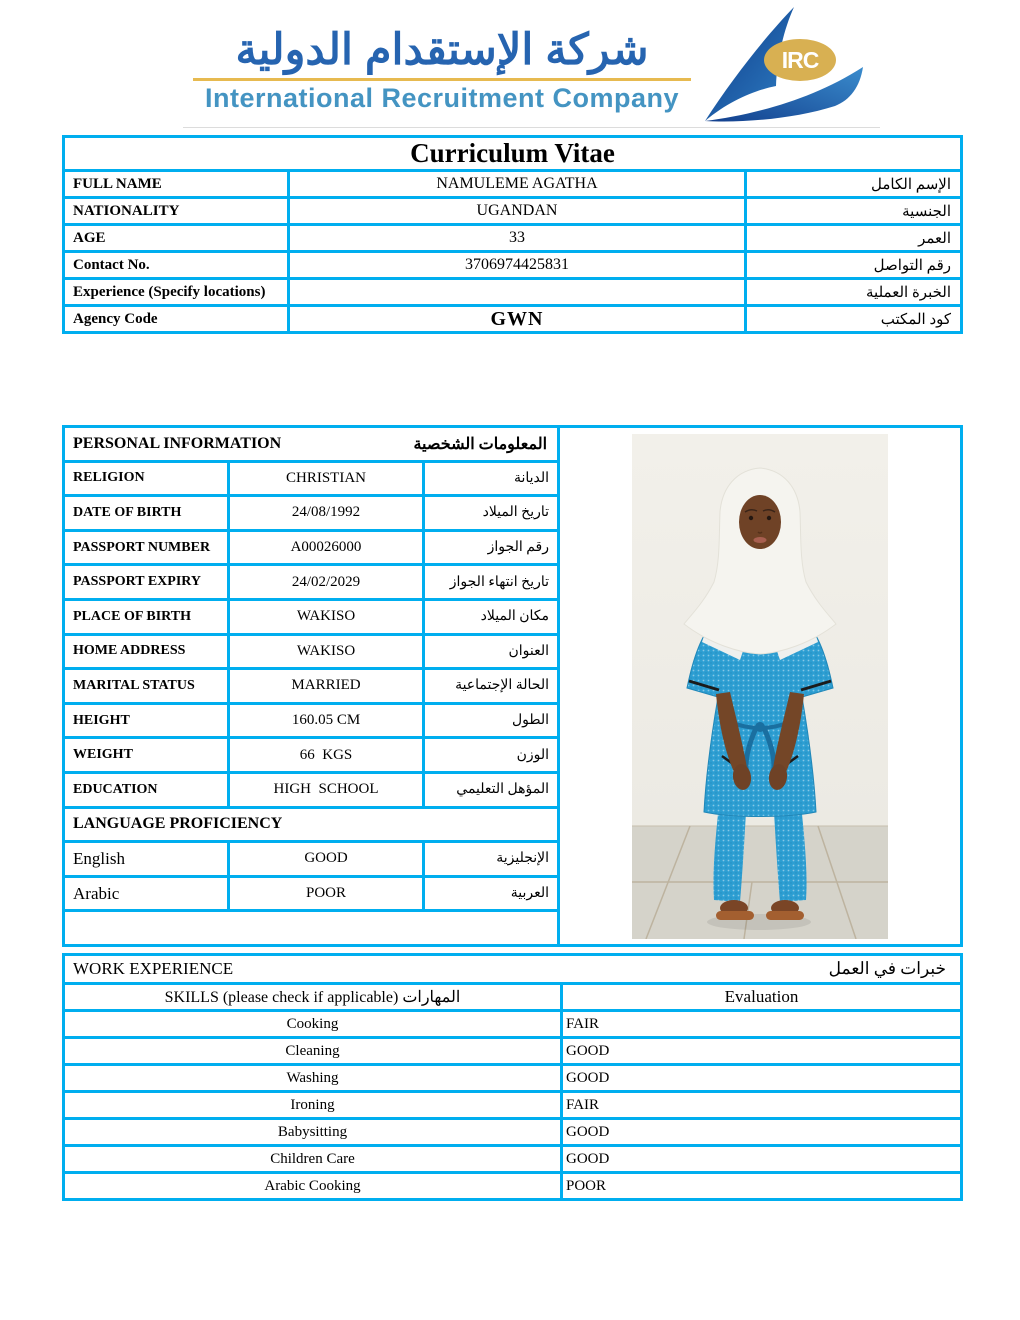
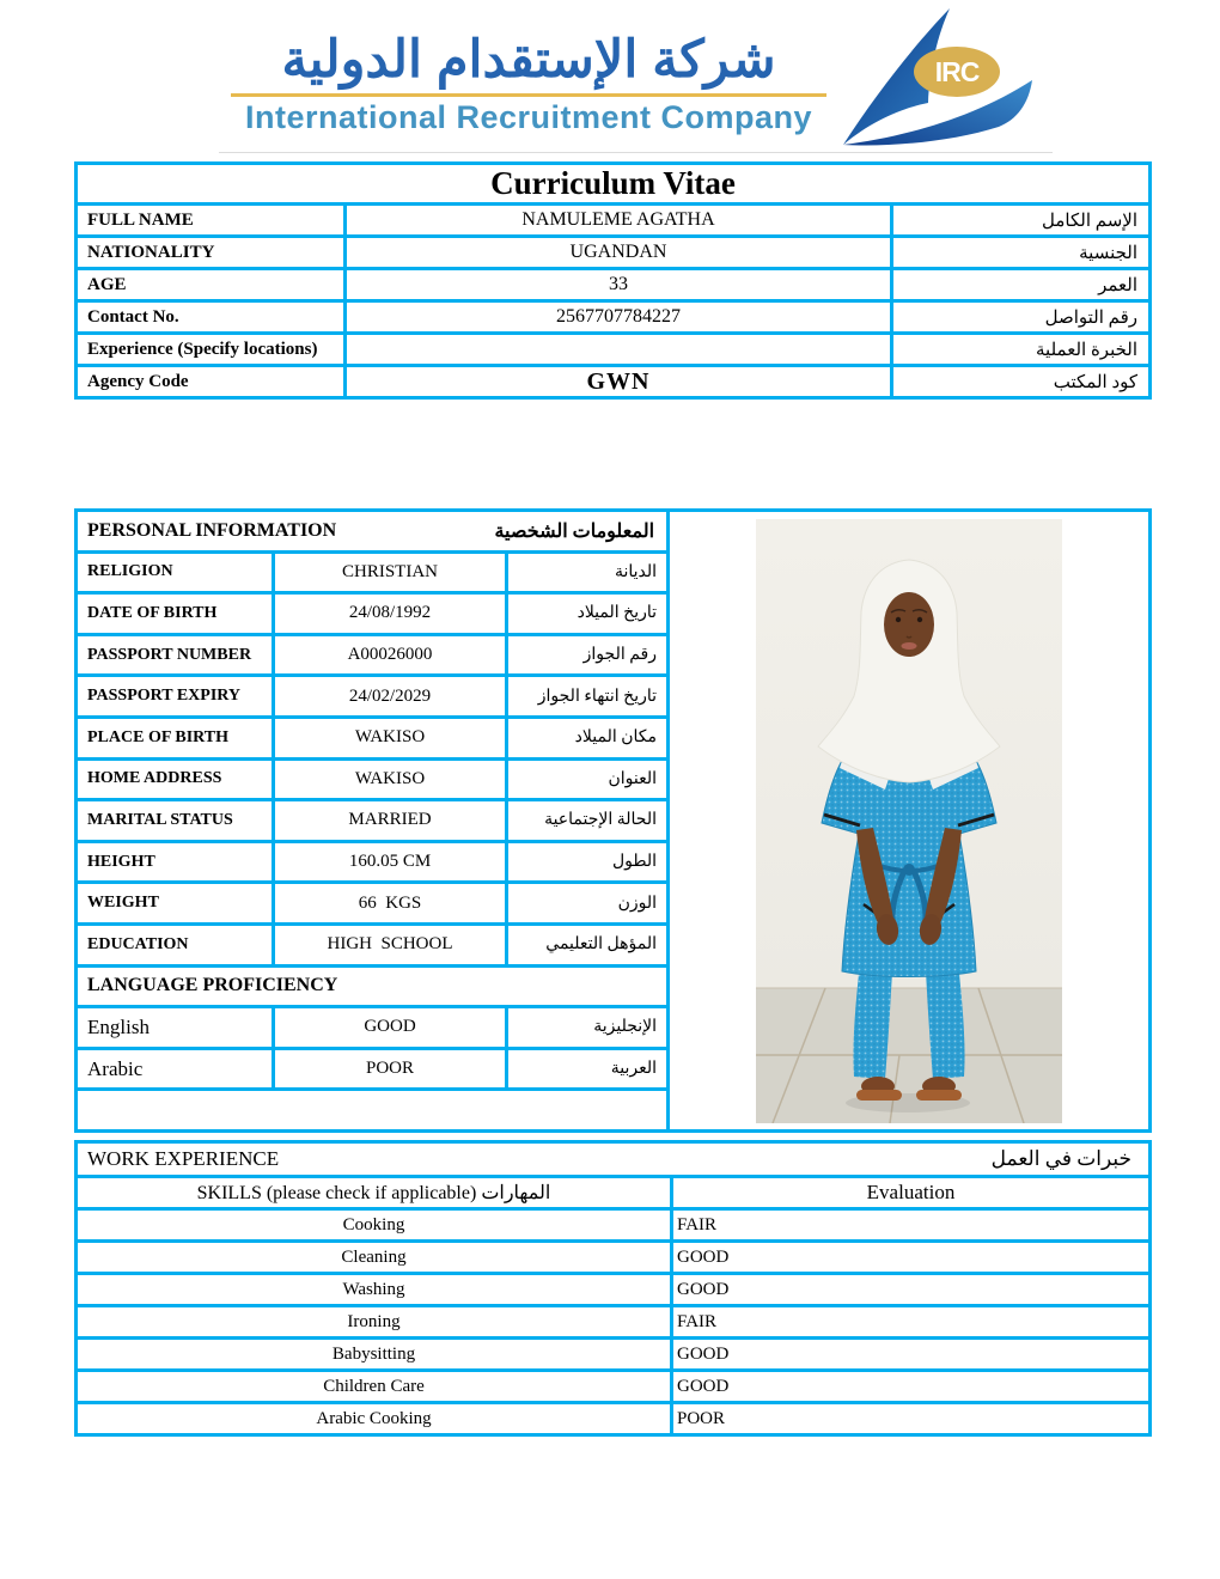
  شركة الإستقدام الدولية
  International Recruitment Company
  IRC
  Curriculum Vitae
  FULL NAME	NAMULEME AGATHA	الإسم الكامل
  NATIONALITY	UGANDAN	الجنسية
  AGE	33	العمر
- Contact No.	3706974425831	رقم التواصل
+ Contact No.	2567707784227	رقم التواصل
  Experience (Specify locations)		الخبرة العملية
  Agency Code	GWN	كود المكتب
  PERSONAL INFORMATION المعلومات الشخصية
  RELIGION	CHRISTIAN	الديانة
  DATE OF BIRTH	24/08/1992	تاريخ الميلاد
  PASSPORT NUMBER	A00026000	رقم الجواز
  PASSPORT EXPIRY	24/02/2029	تاريخ انتهاء الجواز
  PLACE OF BIRTH	WAKISO	مكان الميلاد
  HOME ADDRESS	WAKISO	العنوان
  MARITAL STATUS	MARRIED	الحالة الإجتماعية
  HEIGHT	160.05 CM	الطول
  WEIGHT	66 KGS	الوزن
  EDUCATION	HIGH SCHOOL	المؤهل التعليمي
  LANGUAGE PROFICIENCY
  English	GOOD	الإنجليزية
  Arabic	POOR	العربية
  WORK EXPERIENCE خبرات في العمل
  SKILLS (please check if applicable) المهارات	Evaluation
  Cooking	FAIR
  Cleaning	GOOD
  Washing	GOOD
  Ironing	FAIR
  Babysitting	GOOD
  Children Care	GOOD
  Arabic Cooking	POOR
